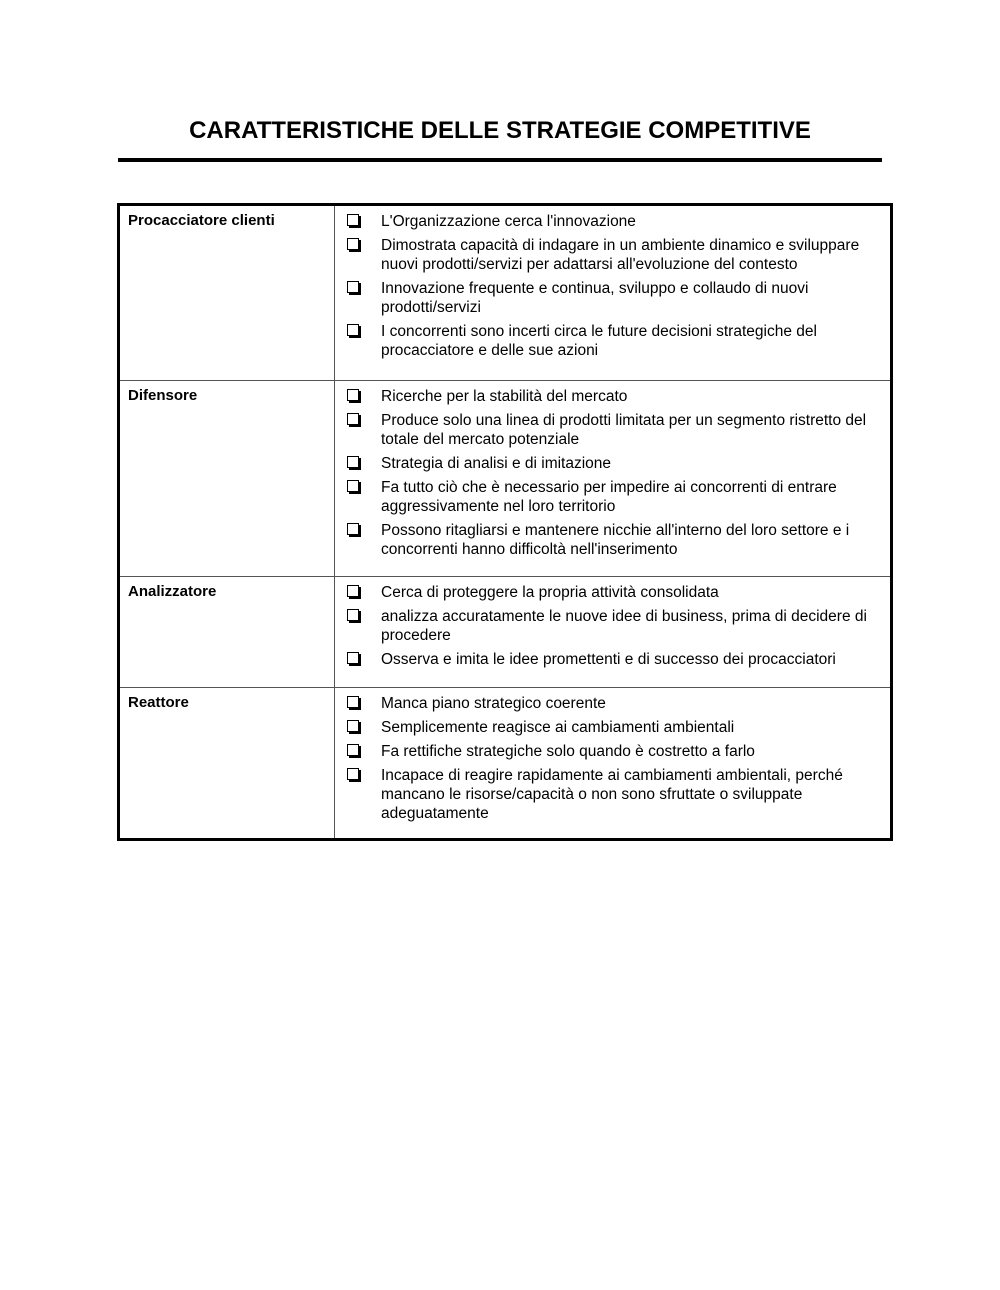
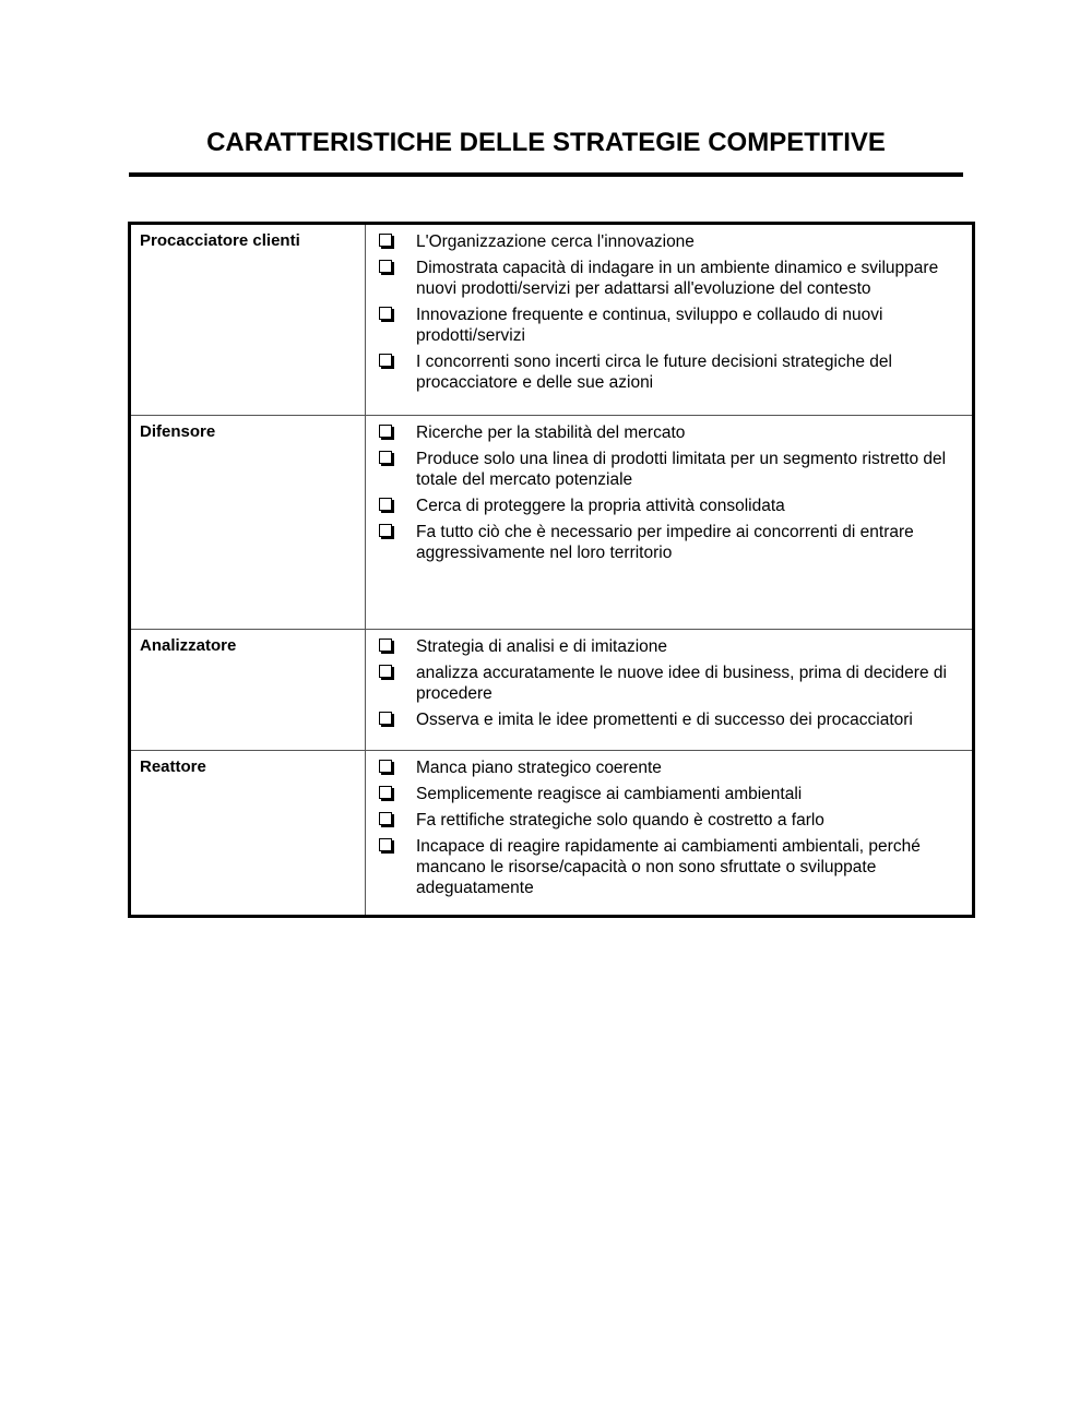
  CARATTERISTICHE DELLE STRATEGIE COMPETITIVE
  Procacciatore clienti
  L'Organizzazione cerca l'innovazione
  Dimostrata capacità di indagare in un ambiente dinamico e sviluppare nuovi prodotti/servizi per adattarsi all'evoluzione del contesto
  Innovazione frequente e continua, sviluppo e collaudo di nuovi prodotti/servizi
  I concorrenti sono incerti circa le future decisioni strategiche del procacciatore e delle sue azioni
  Difensore
  Ricerche per la stabilità del mercato
  Produce solo una linea di prodotti limitata per un segmento ristretto del totale del mercato potenziale
- Strategia di analisi e di imitazione
+ Cerca di proteggere la propria attività consolidata
  Fa tutto ciò che è necessario per impedire ai concorrenti di entrare aggressivamente nel loro territorio
- Possono ritagliarsi e mantenere nicchie all'interno del loro settore e i concorrenti hanno difficoltà nell'inserimento
  Analizzatore
- Cerca di proteggere la propria attività consolidata
+ Strategia di analisi e di imitazione
  analizza accuratamente le nuove idee di business, prima di decidere di procedere
  Osserva e imita le idee promettenti e di successo dei procacciatori
  Reattore
  Manca piano strategico coerente
  Semplicemente reagisce ai cambiamenti ambientali
  Fa rettifiche strategiche solo quando è costretto a farlo
  Incapace di reagire rapidamente ai cambiamenti ambientali, perché mancano le risorse/capacità o non sono sfruttate o sviluppate adeguatamente
